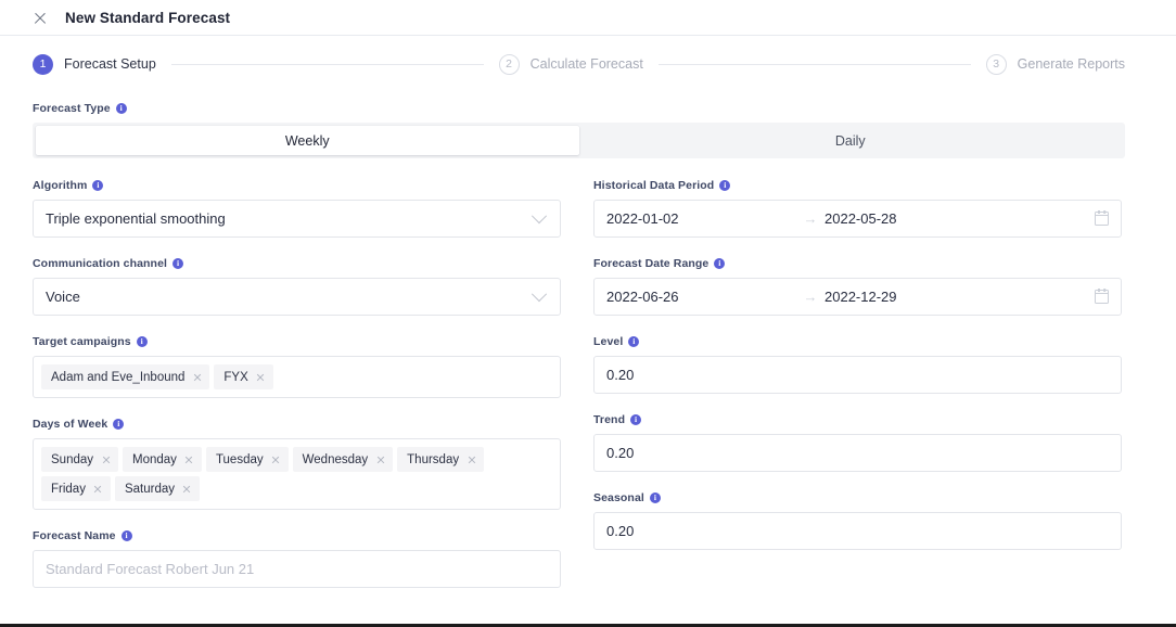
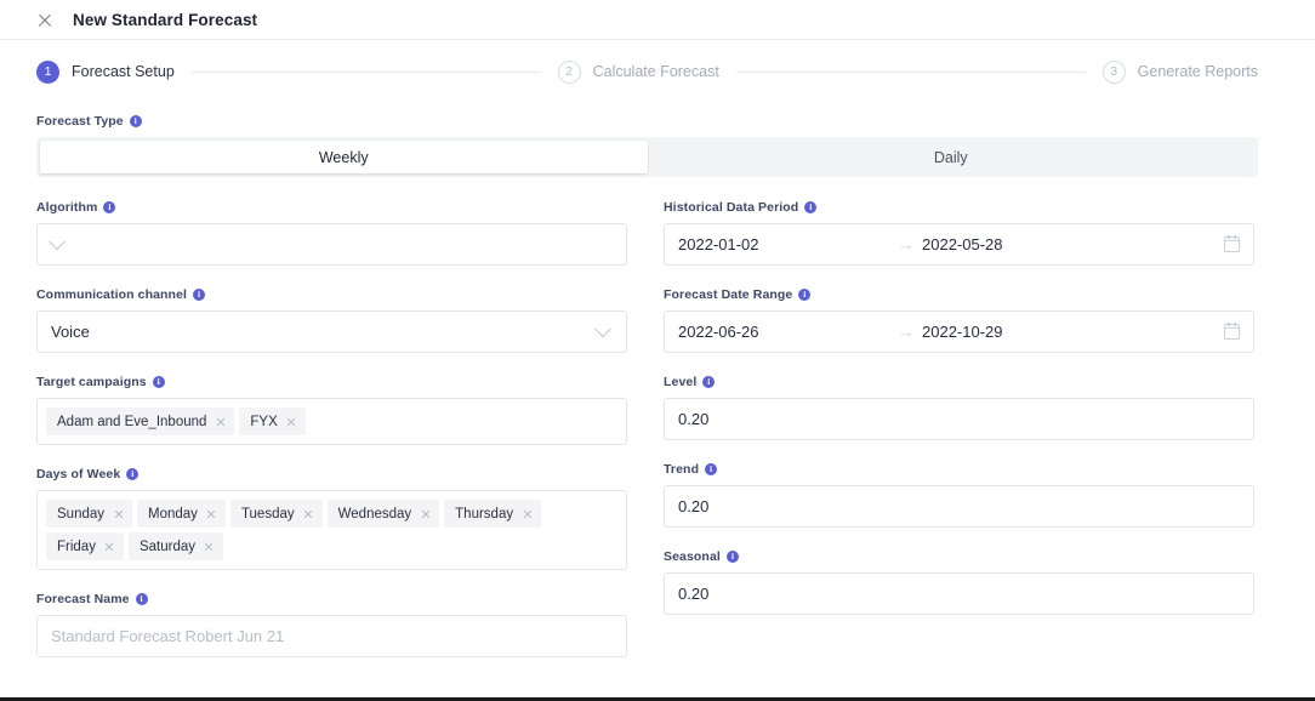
  New Standard Forecast
  1
  Forecast Setup
  2
  Calculate Forecast
  3
  Generate Reports
  Forecast Type
  i
  Weekly
  Daily
  Algorithm
  i
- Triple exponential smoothing
  Communication channel
  i
  Voice
  Target campaigns
  i
  Adam and Eve_Inbound
  FYX
  Days of Week
  i
  Sunday
  Monday
  Tuesday
  Wednesday
  Thursday
  Friday
  Saturday
  Forecast Name
  i
  Standard Forecast Robert Jun 21
  Historical Data Period
  i
  2022-01-02
  →
  2022-05-28
  Forecast Date Range
  i
  2022-06-26
  →
- 2022-12-29
+ 2022-10-29
  Level
  i
  0.20
  Trend
  i
  0.20
  Seasonal
  i
  0.20
